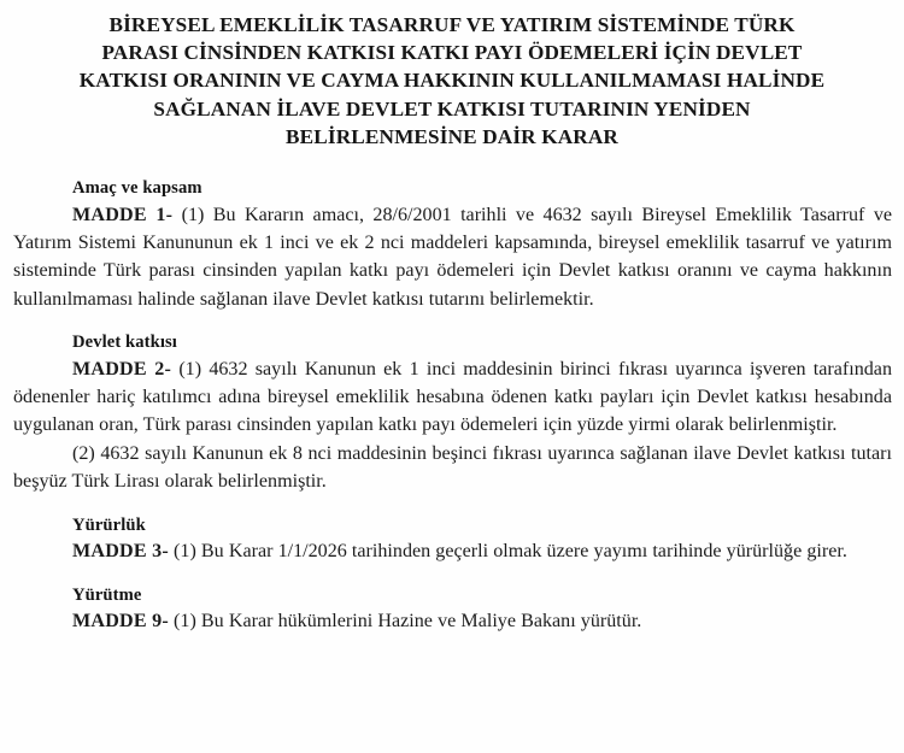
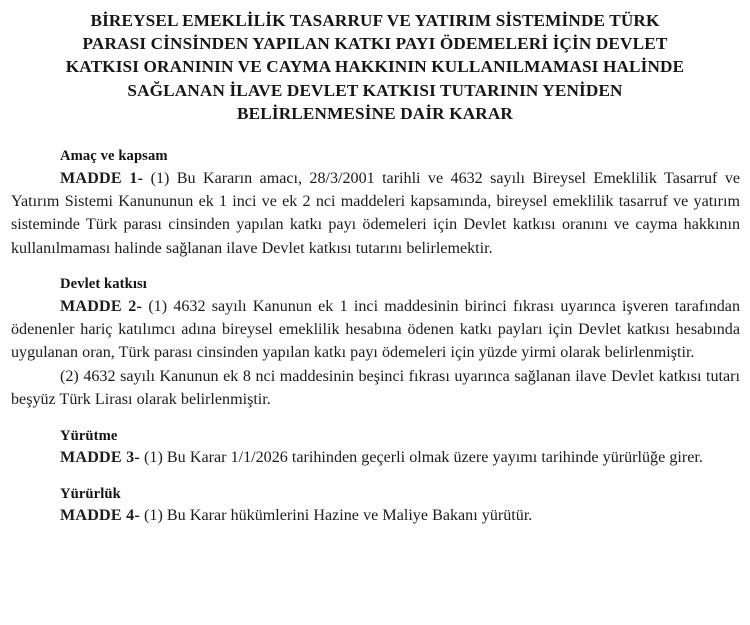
  BİREYSEL EMEKLİLİK TASARRUF VE YATIRIM SİSTEMİNDE TÜRK
- PARASI CİNSİNDEN KATKISI KATKI PAYI ÖDEMELERİ İÇİN DEVLET
+ PARASI CİNSİNDEN YAPILAN KATKI PAYI ÖDEMELERİ İÇİN DEVLET
  KATKISI ORANININ VE CAYMA HAKKININ KULLANILMAMASI HALİNDE
  SAĞLANAN İLAVE DEVLET KATKISI TUTARININ YENİDEN
  BELİRLENMESİNE DAİR KARAR
  Amaç ve kapsam
- MADDE 1- (1) Bu Kararın amacı, 28/6/2001 tarihli ve 4632 sayılı Bireysel Emeklilik Tasarruf ve Yatırım Sistemi Kanununun ek 1 inci ve ek 2 nci maddeleri kapsamında, bireysel emeklilik tasarruf ve yatırım sisteminde Türk parası cinsinden yapılan katkı payı ödemeleri için Devlet katkısı oranını ve cayma hakkının kullanılmaması halinde sağlanan ilave Devlet katkısı tutarını belirlemektir.
+ MADDE 1- (1) Bu Kararın amacı, 28/3/2001 tarihli ve 4632 sayılı Bireysel Emeklilik Tasarruf ve Yatırım Sistemi Kanununun ek 1 inci ve ek 2 nci maddeleri kapsamında, bireysel emeklilik tasarruf ve yatırım sisteminde Türk parası cinsinden yapılan katkı payı ödemeleri için Devlet katkısı oranını ve cayma hakkının kullanılmaması halinde sağlanan ilave Devlet katkısı tutarını belirlemektir.
  Devlet katkısı
  MADDE 2- (1) 4632 sayılı Kanunun ek 1 inci maddesinin birinci fıkrası uyarınca işveren tarafından ödenenler hariç katılımcı adına bireysel emeklilik hesabına ödenen katkı payları için Devlet katkısı hesabında uygulanan oran, Türk parası cinsinden yapılan katkı payı ödemeleri için yüzde yirmi olarak belirlenmiştir.
  (2) 4632 sayılı Kanunun ek 8 nci maddesinin beşinci fıkrası uyarınca sağlanan ilave Devlet katkısı tutarı beşyüz Türk Lirası olarak belirlenmiştir.
- Yürürlük
+ Yürütme
  MADDE 3- (1) Bu Karar 1/1/2026 tarihinden geçerli olmak üzere yayımı tarihinde yürürlüğe girer.
- Yürütme
+ Yürürlük
- MADDE 9- (1) Bu Karar hükümlerini Hazine ve Maliye Bakanı yürütür.
+ MADDE 4- (1) Bu Karar hükümlerini Hazine ve Maliye Bakanı yürütür.
